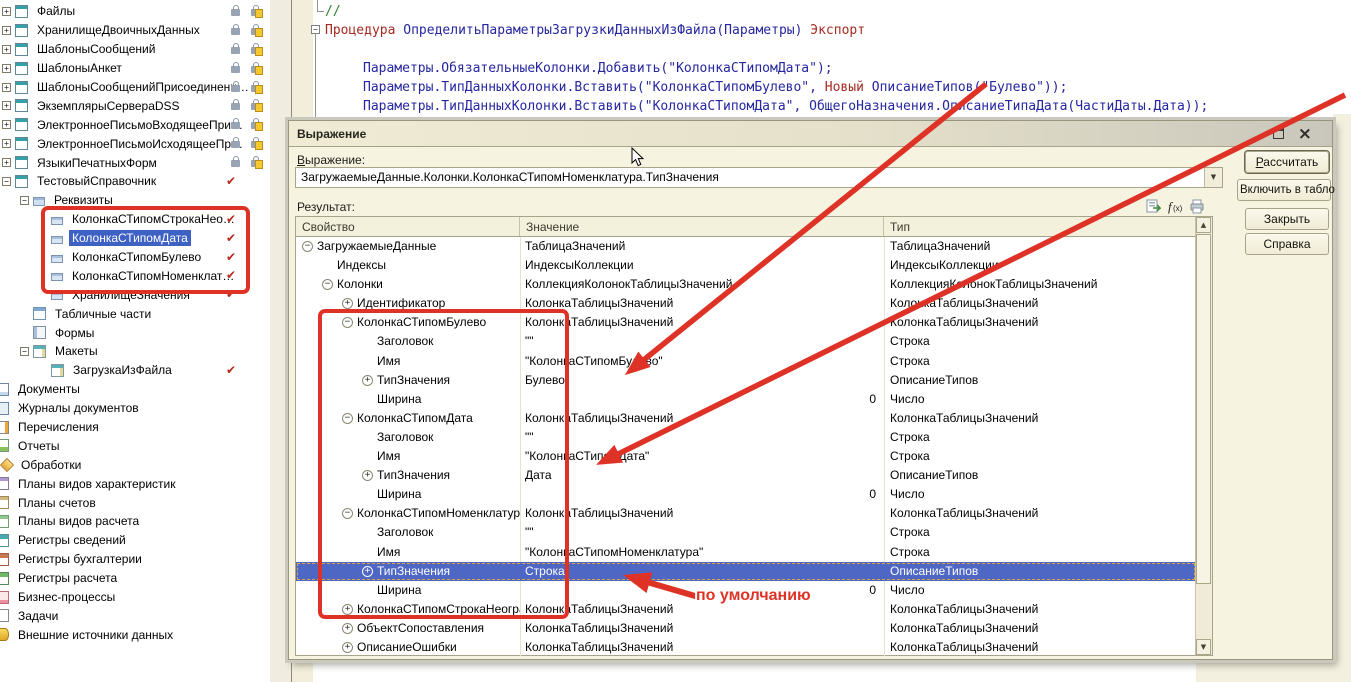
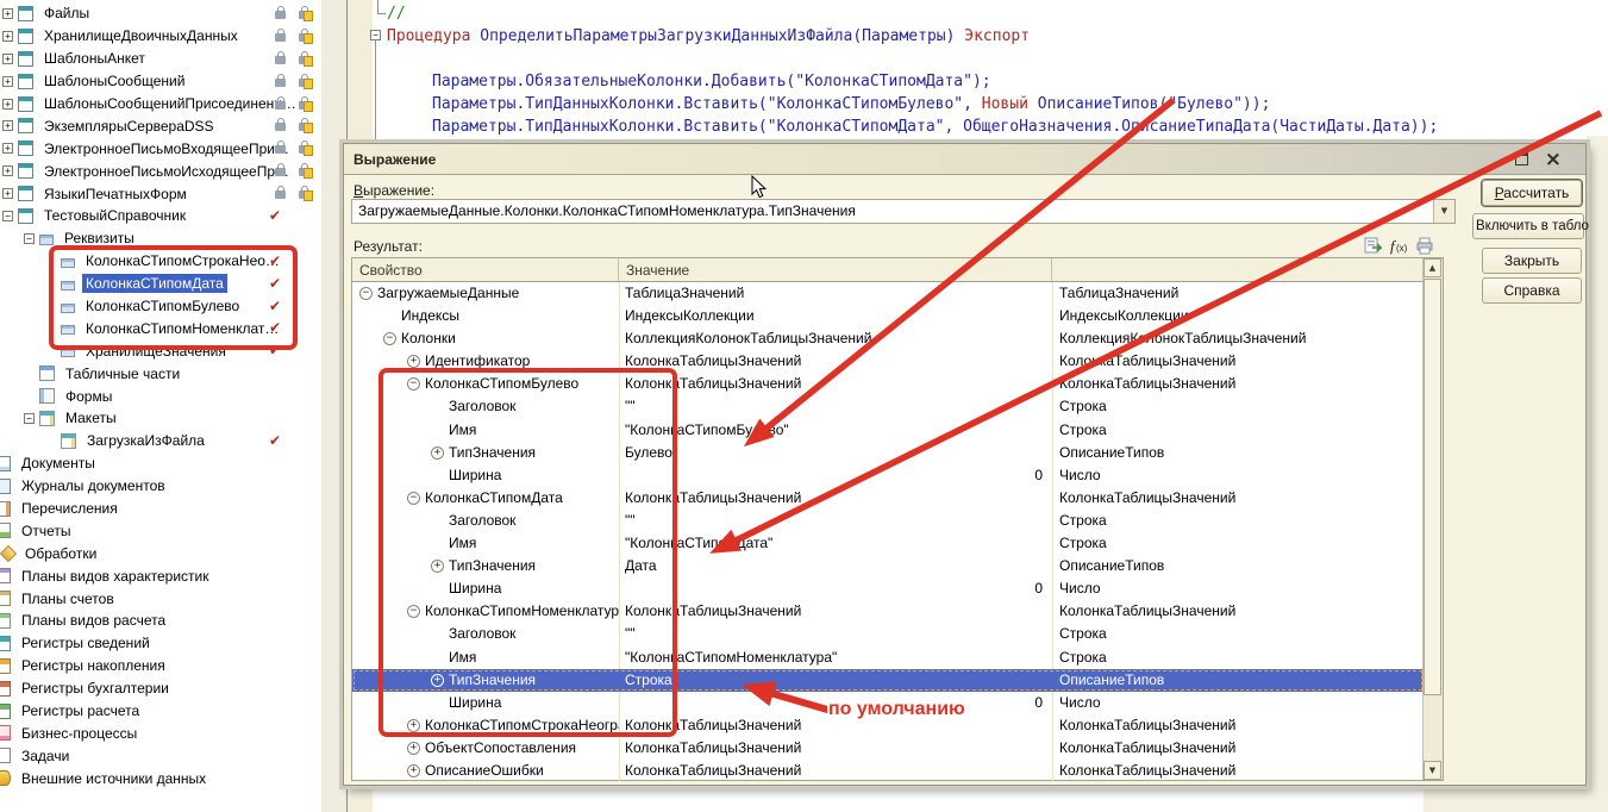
  +
  Файлы
  +
  ХранилищеДвоичныхДанных
  +
- ШаблоныСообщений
+ ШаблоныАнкет
  +
- ШаблоныАнкет
+ ШаблоныСообщений
  +
  ШаблоныСообщенийПрисоединен…
  +
  ЭкземплярыСервераDSS
  +
  ЭлектронноеПисьмоВходящееПри
  +
  ЭлектронноеПисьмоИсходящееПр
  +
  ЯзыкиПечатныхФорм
  −
  ТестовыйСправочник
  ✔
  −
  Реквизиты
  КолонкаСТипомСтрокаНео…
  ✔
  КолонкаСТипомДата
  ✔
  КолонкаСТипомБулево
  ✔
  КолонкаСТипомНоменклат…
  ✔
  ХранилищеЗначения
  ✔
  Табличные части
  Формы
  −
  Макеты
  ЗагрузкаИзФайла
  ✔
  Документы
  Журналы документов
  Перечисления
  Отчеты
  Обработки
  Планы видов характеристик
  Планы счетов
  Планы видов расчета
  Регистры сведений
+ Регистры накопления
  Регистры бухгалтерии
  Регистры расчета
  Бизнес-процессы
  Задачи
  Внешние источники данных
  −
  //
  Процедура ОпределитьПараметрыЗагрузкиДанныхИзФайла(Параметры) Экспорт
  Параметры.ОбязательныеКолонки.Добавить("КолонкаСТипомДата");
  Параметры.ТипДанныхКолонки.Вставить("КолонкаСТипомБулево", Новый ОписаниеТиповБулево"));
  Параметры.ТипДанныхКолонки.Вставить("КолонкаСТипомДата", ОбщегоНазначения.ОсаниеТипаДата(ЧастиДаты.Дата));
  Выражение
  ×
  Выражение:
  ЗагружаемыеДанные.Колонки.КолонкаСТипомНоменклатура.ТипЗначения
  ▼
  Рассчитать
  Включить в табло
  Закрыть
  Справка
  Результат:
  f
  (x)
  Свойство
  Значение
- Тип
  −
  ЗагружаемыеДанные
  ТаблицаЗначений
  ТаблицаЗначений
  Индексы
  ИндексыКоллекции
  ИндексыКоллекци
  −
  Колонки
  КоллекцияКолонокТаблицыЗначений
  КоллекцияКонокТаблицыЗначений
  +
  Идентификатор
  КолонкаТаблицыЗначений
  КолоаТаблицыЗначений
  −
  КолонкаСТипомБулево
  КолонкТаблицыЗначений
  КолонкаТаблицыЗначений
  Заголовок
  ""
  Строка
  Имя
  "КолонаСТипомБулво"
  Строка
  +
  ТипЗначения
  Булево
  ОписаниеТипов
  Ширина
  0
  Число
  −
  КолонкаСТипомДата
  КолонкТаблицыЗначений
  КолонкаТаблицыЗначений
  Заголовок
  ""
  Строка
  Имя
  "КолонаСТипоДата"
  Строка
  +
  ТипЗначения
  Дата
  ОписаниеТипов
  Ширина
  0
  Число
  −
  КолонкаСТипомНоменклатур
  КолонкТаблицыЗначений
  КолонкаТаблицыЗначений
  Заголовок
  ""
  Строка
  Имя
  "КолонаСТипомНоменклатура"
  Строка
  +
  ТипЗначения
  Строка
  ОписаниеТипов
  Ширина
  0
  Число
  +
  КолонкаСТипомСтрокаНеогр
  КолонкТаблицыЗначений
  КолонкаТаблицыЗначений
  +
  ОбъектСопоставления
  КолонкаТаблицыЗначений
  КолонкаТаблицыЗначений
  +
  ОписаниеОшибки
  КолонкаТаблицыЗначений
  КолонкаТаблицыЗначений
  ▲
  ▼
  по умолчанию
